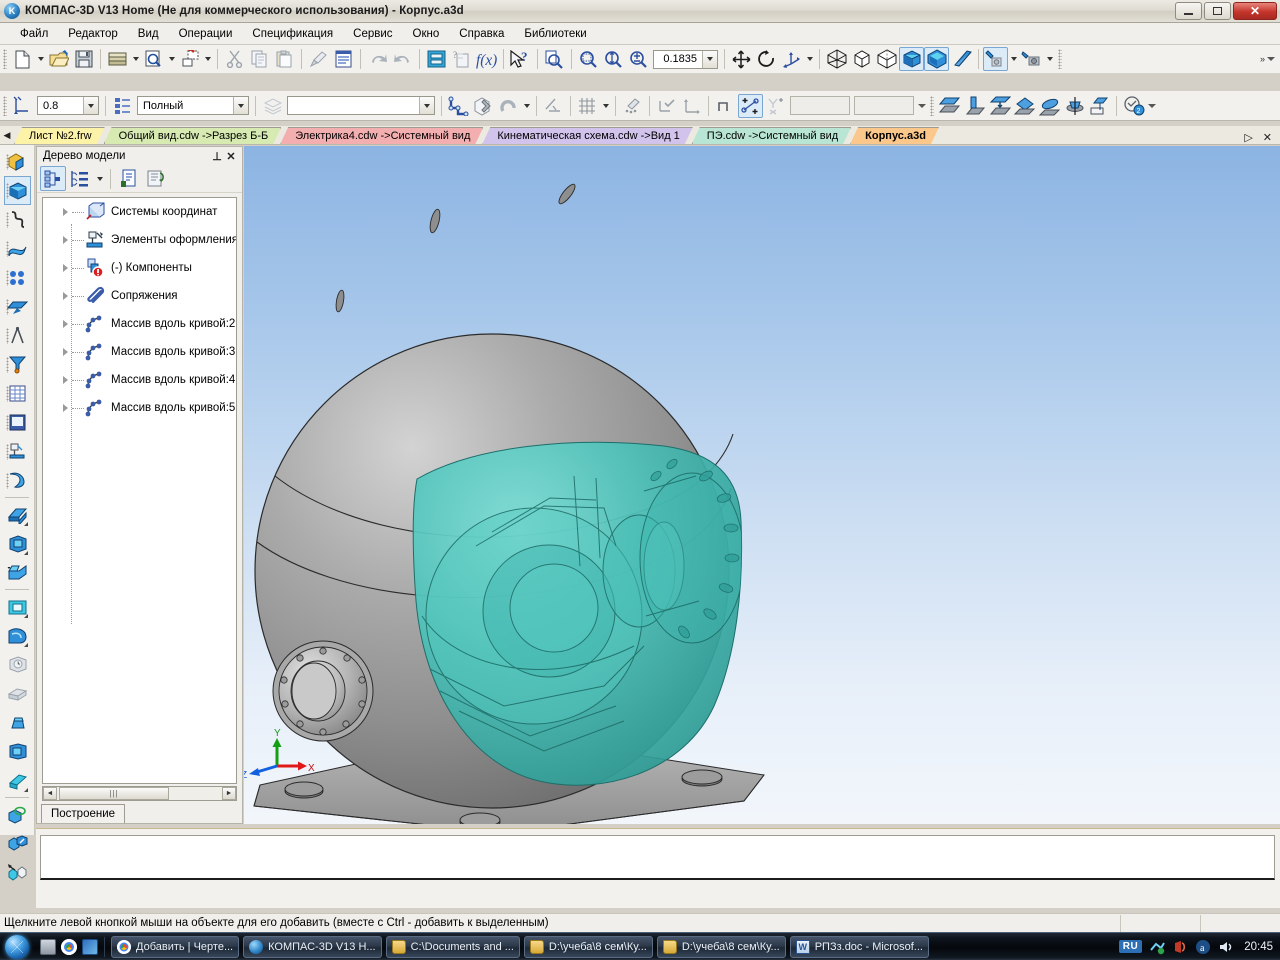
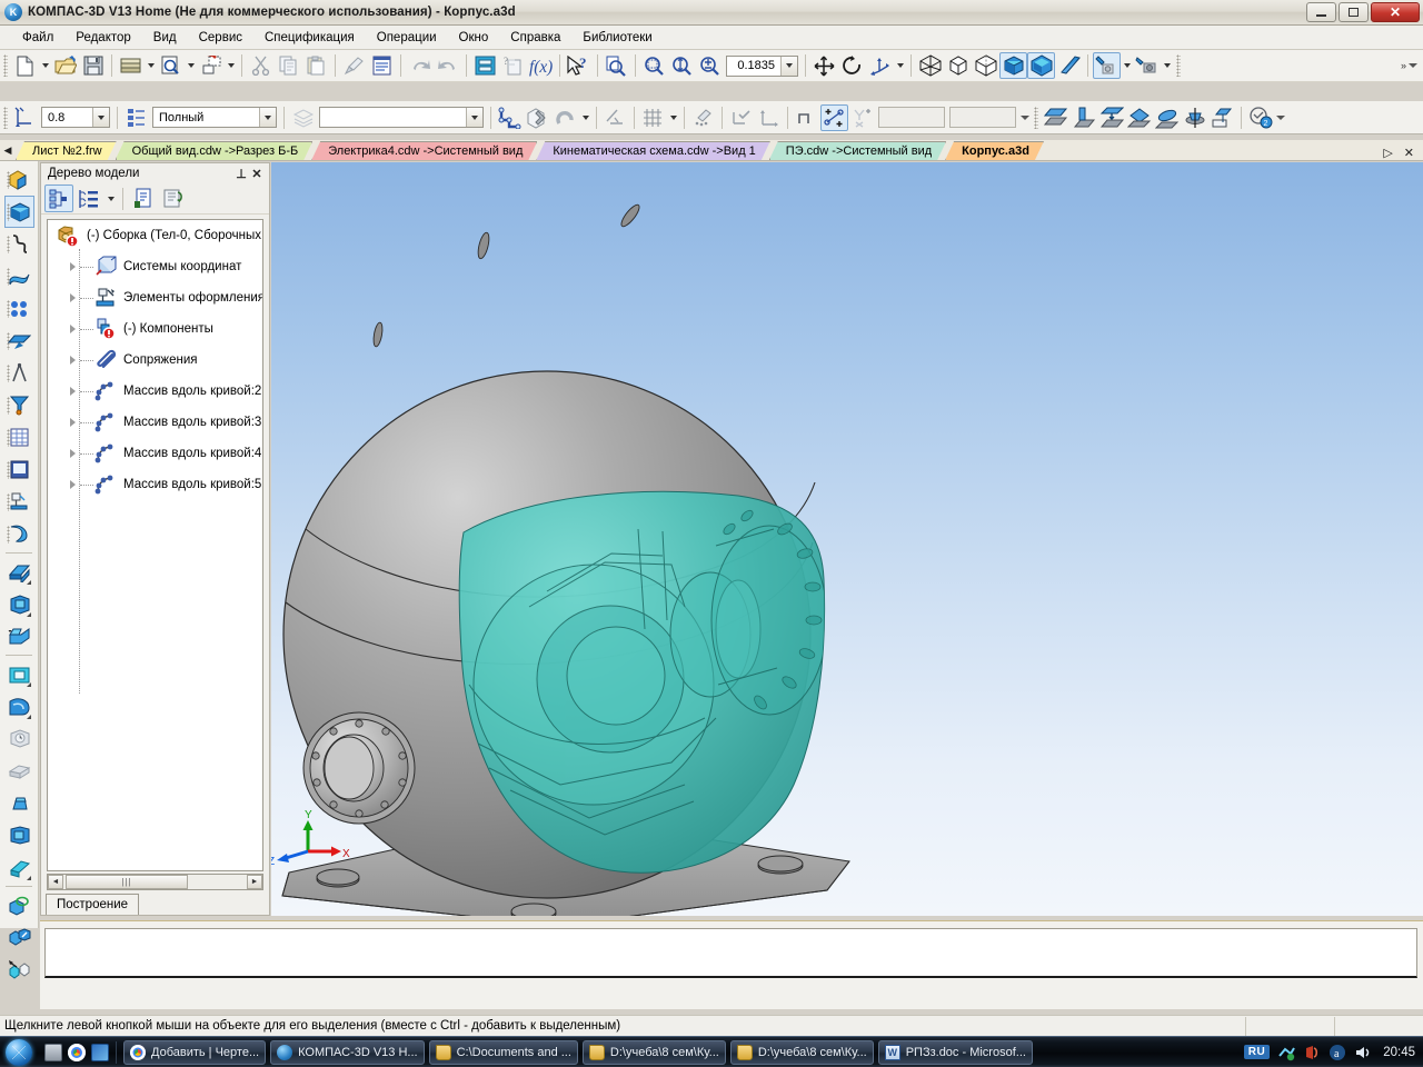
  K
  КОМПАС-3D V13 Home (Не для коммерческого использования) - Корпус.a3d
  ✕
  Файл
  Редактор
  Вид
- Операции
+ Сервис
  Спецификация
- Сервис
+ Операции
  Окно
  Справка
  Библиотеки
  ?
  f(x)
  ?
  0.1835
  »
  0.8
  Полный
  ◀
  Лист №2.frw
  Общий вид.cdw ->Разрез Б-Б
  Электрика4.cdw ->Системный вид
  Кинематическая схема.cdw ->Вид 1
  ПЭ.cdw ->Системный вид
  Корпус.a3d
  ▷
  ✕
  Дерево модели
  ⊥
  ✕
+ (-) Сборка (Тел-0, Сборочных
  Системы координат
  Элементы оформления
  (-) Компоненты
  Сопряжения
  Массив вдоль кривой:2
  Массив вдоль кривой:3
  Массив вдоль кривой:4
  Массив вдоль кривой:5
  |||
  Построение
  Y
  X
  Z
- Щелкните левой кнопкой мыши на объекте для его добавить (вместе с Ctrl - добавить к выделенным)
+ Щелкните левой кнопкой мыши на объекте для его выделения (вместе с Ctrl - добавить к выделенным)
  Добавить | Черте...
  КОМПАС-3D V13 H...
  C:\Documents and ...
  D:\учеба\8 сем\Ку...
  D:\учеба\8 сем\Ку...
  W
  РПЗз.doc - Microsof...
  RU
  a
  20:45
